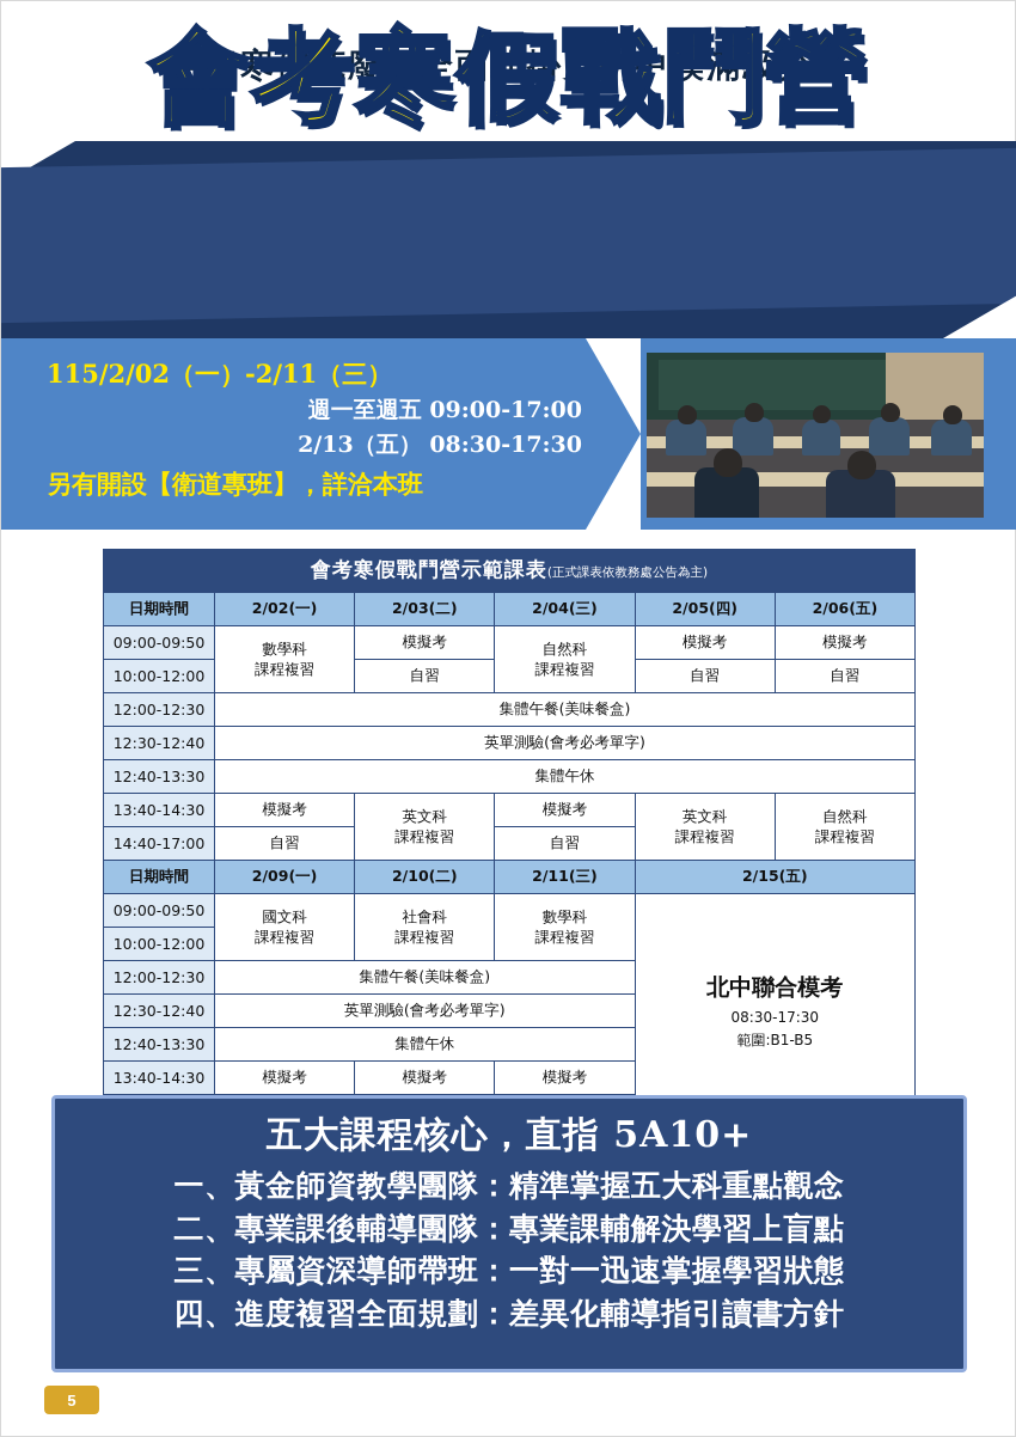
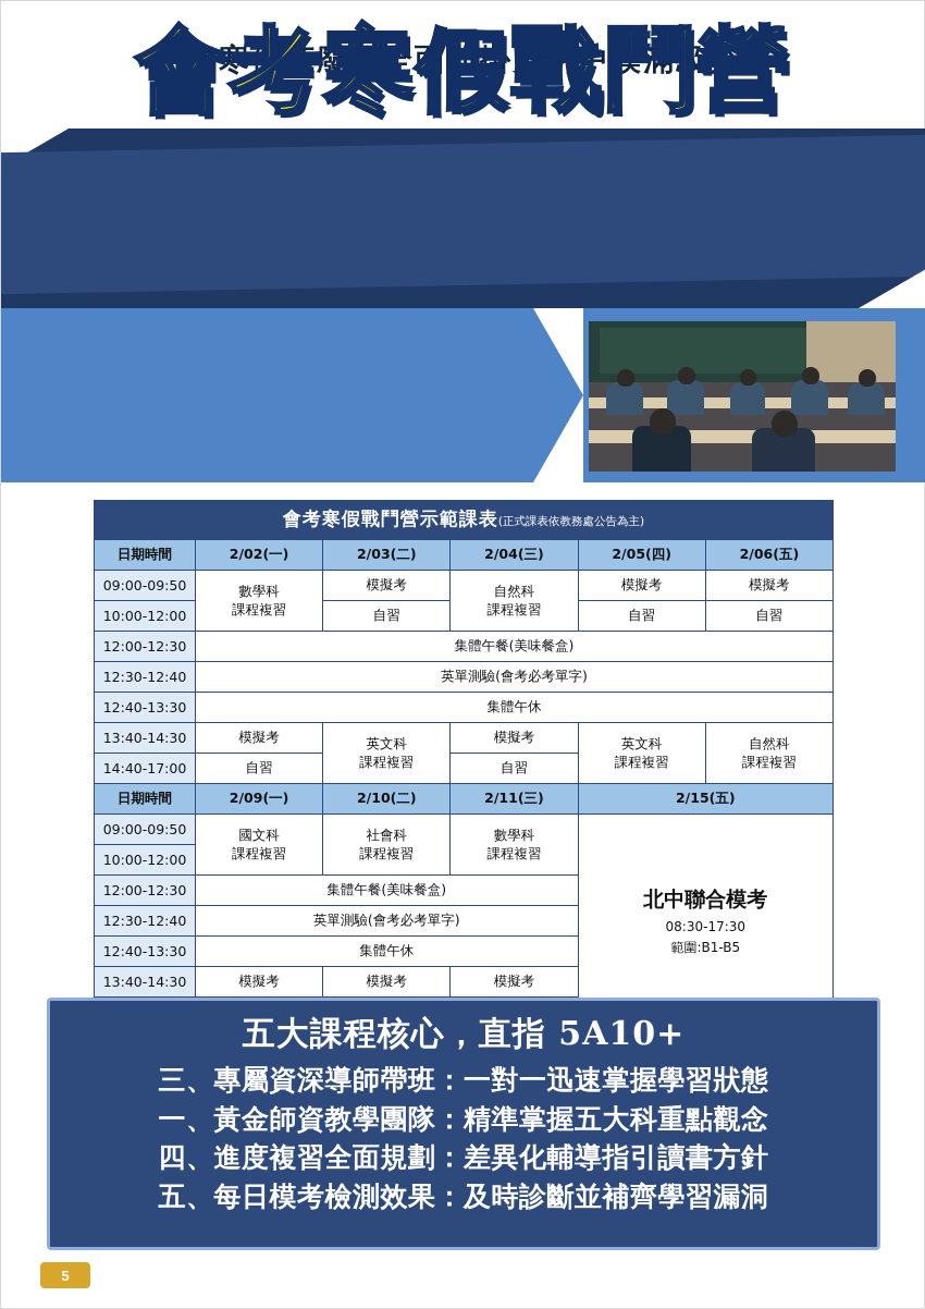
  拒絕寒假荒廢，全面開掛力拼中模滿級分！
  會考寒假戰鬥營
- 115/2/02（一）-2/11（三）
- 週一至週五 09:00-17:00
- 2/13（五） 08:30-17:30
- 另有開設【衛道專班】，詳洽本班
  會考寒假戰鬥營示範課表(正式課表依教務處公告為主)
  日期時間	2/02(一)	2/03(二)	2/04(三)	2/05(四)	2/06(五)
  09:00-09:50	數學科 課程複習	模擬考	自然科 課程複習	模擬考	模擬考
  10:00-12:00	自習	自習	自習
  12:00-12:30	集體午餐(美味餐盒)
  12:30-12:40	英單測驗(會考必考單字)
  12:40-13:30	集體午休
  13:40-14:30	模擬考	英文科 課程複習	模擬考	英文科 課程複習	自然科 課程複習
  14:40-17:00	自習	自習
  日期時間	2/09(一)	2/10(二)	2/11(三)	2/15(五)
  09:00-09:50	國文科 課程複習	社會科 課程複習	數學科 課程複習	北中聯合模考 08:30-17:30 範圍:B1-B5
  10:00-12:00
  12:00-12:30	集體午餐(美味餐盒)
  12:30-12:40	英單測驗(會考必考單字)
  12:40-13:30	集體午休
  13:40-14:30	模擬考	模擬考	模擬考
  五大課程核心，直指 5A10+
- 一、黃金師資教學團隊：精準掌握五大科重點觀念
+ 三、專屬資深導師帶班：一對一迅速掌握學習狀態
- 二、專業課後輔導團隊：專業課輔解決學習上盲點
- 三、專屬資深導師帶班：一對一迅速掌握學習狀態
+ 一、黃金師資教學團隊：精準掌握五大科重點觀念
  四、進度複習全面規劃：差異化輔導指引讀書方針
+ 五、每日模考檢測效果：及時診斷並補齊學習漏洞
  5
